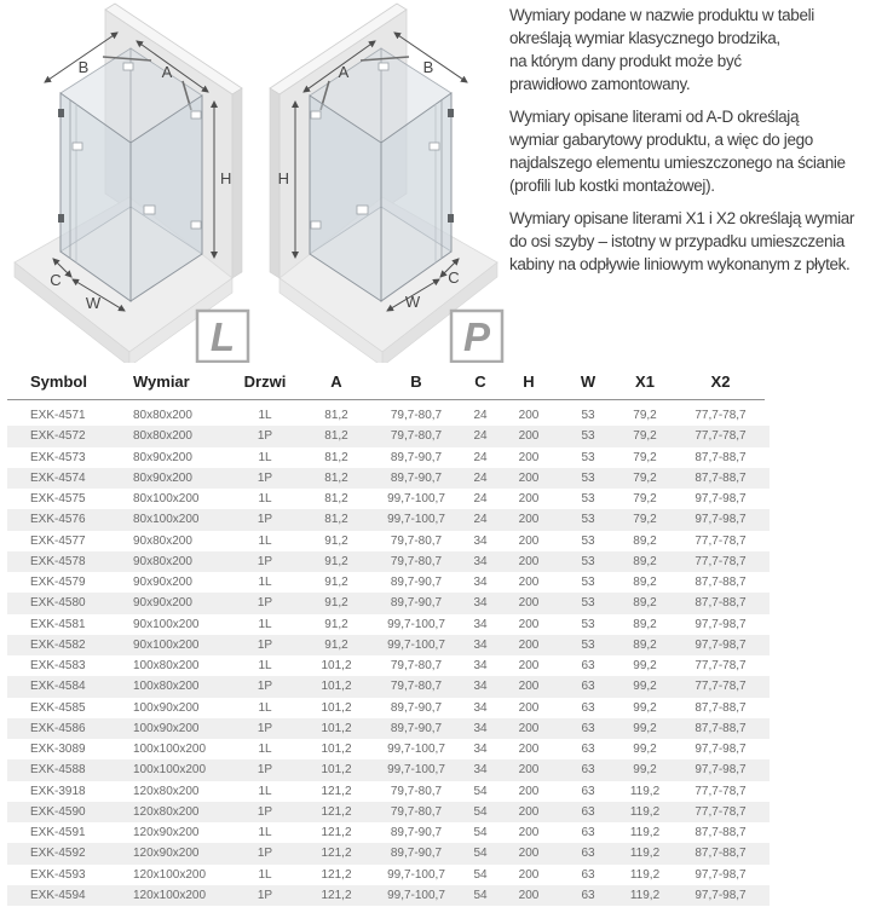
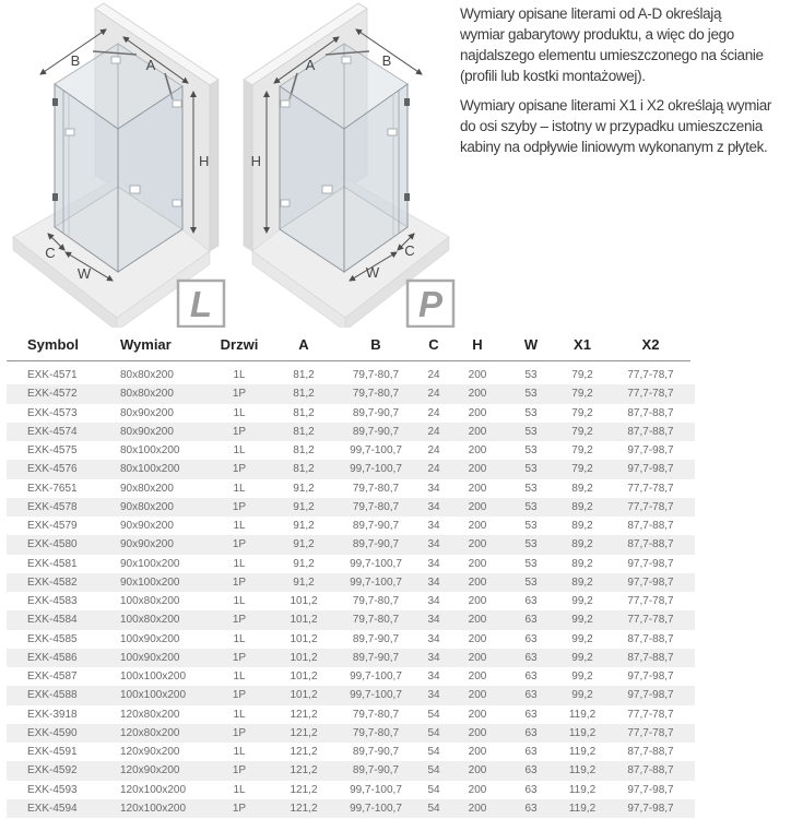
  B
  A
  H
  C
  W
  L
  B
  A
  H
  C
  W
  P
- Wymiary podane w nazwie produktu w tabeli
- określają wymiar klasycznego brodzika,
- na którym dany produkt może być
- prawidłowo zamontowany.
  Wymiary opisane literami od A-D określają
  wymiar gabarytowy produktu, a więc do jego
  najdalszego elementu umieszczonego na ścianie
  (profili lub kostki montażowej).
  Wymiary opisane literami X1 i X2 określają wymiar
  do osi szyby – istotny w przypadku umieszczenia
  kabiny na odpływie liniowym wykonanym z płytek.
  Symbol
  Wymiar
  Drzwi
  A
  B
  C
  H
  W
  X1
  X2
  EXK-4571
  80x80x200
  1L
  81,2
  79,7-80,7
  24
  200
  53
  79,2
  77,7-78,7
  EXK-4572
  80x80x200
  1P
  81,2
  79,7-80,7
  24
  200
  53
  79,2
  77,7-78,7
  EXK-4573
  80x90x200
  1L
  81,2
  89,7-90,7
  24
  200
  53
  79,2
  87,7-88,7
  EXK-4574
  80x90x200
  1P
  81,2
  89,7-90,7
  24
  200
  53
  79,2
  87,7-88,7
  EXK-4575
  80x100x200
  1L
  81,2
  99,7-100,7
  24
  200
  53
  79,2
  97,7-98,7
  EXK-4576
  80x100x200
  1P
  81,2
  99,7-100,7
  24
  200
  53
  79,2
  97,7-98,7
- EXK-4577
+ EXK-7651
  90x80x200
  1L
  91,2
  79,7-80,7
  34
  200
  53
  89,2
  77,7-78,7
  EXK-4578
  90x80x200
  1P
  91,2
  79,7-80,7
  34
  200
  53
  89,2
  77,7-78,7
  EXK-4579
  90x90x200
  1L
  91,2
  89,7-90,7
  34
  200
  53
  89,2
  87,7-88,7
  EXK-4580
  90x90x200
  1P
  91,2
  89,7-90,7
  34
  200
  53
  89,2
  87,7-88,7
  EXK-4581
  90x100x200
  1L
  91,2
  99,7-100,7
  34
  200
  53
  89,2
  97,7-98,7
  EXK-4582
  90x100x200
  1P
  91,2
  99,7-100,7
  34
  200
  53
  89,2
  97,7-98,7
  EXK-4583
  100x80x200
  1L
  101,2
  79,7-80,7
  34
  200
  63
  99,2
  77,7-78,7
  EXK-4584
  100x80x200
  1P
  101,2
  79,7-80,7
  34
  200
  63
  99,2
  77,7-78,7
  EXK-4585
  100x90x200
  1L
  101,2
  89,7-90,7
  34
  200
  63
  99,2
  87,7-88,7
  EXK-4586
  100x90x200
  1P
  101,2
  89,7-90,7
  34
  200
  63
  99,2
  87,7-88,7
- EXK-3089
+ EXK-4587
  100x100x200
  1L
  101,2
  99,7-100,7
  34
  200
  63
  99,2
  97,7-98,7
  EXK-4588
  100x100x200
  1P
  101,2
  99,7-100,7
  34
  200
  63
  99,2
  97,7-98,7
  EXK-3918
  120x80x200
  1L
  121,2
  79,7-80,7
  54
  200
  63
  119,2
  77,7-78,7
  EXK-4590
  120x80x200
  1P
  121,2
  79,7-80,7
  54
  200
  63
  119,2
  77,7-78,7
  EXK-4591
  120x90x200
  1L
  121,2
  89,7-90,7
  54
  200
  63
  119,2
  87,7-88,7
  EXK-4592
  120x90x200
  1P
  121,2
  89,7-90,7
  54
  200
  63
  119,2
  87,7-88,7
  EXK-4593
  120x100x200
  1L
  121,2
  99,7-100,7
  54
  200
  63
  119,2
  97,7-98,7
  EXK-4594
  120x100x200
  1P
  121,2
  99,7-100,7
  54
  200
  63
  119,2
  97,7-98,7
